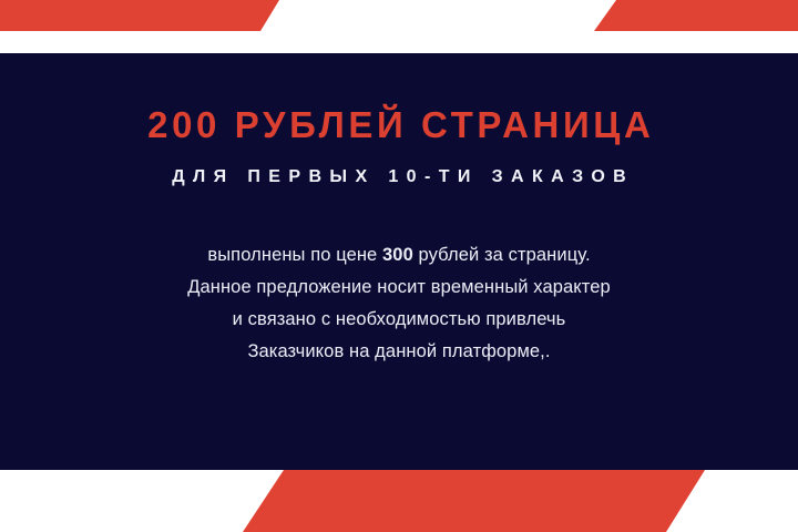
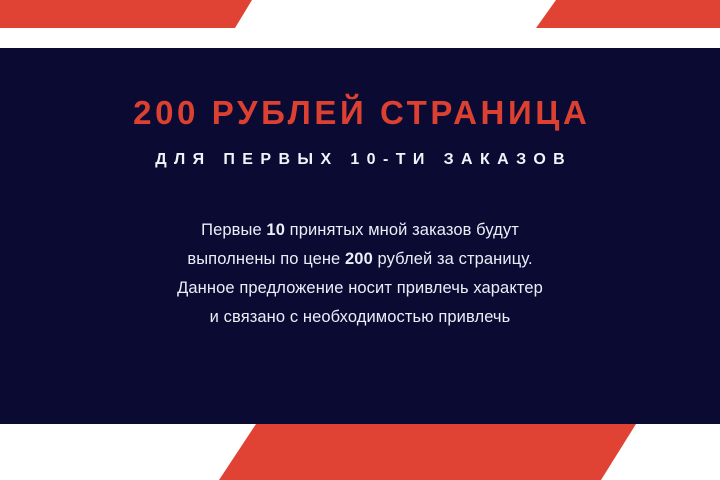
  200 РУБЛЕЙ СТРАНИЦА
  ДЛЯ ПЕРВЫХ 10-ТИ ЗАКАЗОВ
+ Первые 10 принятых мной заказов будут
- выполнены по цене 300 рублей за страницу.
+ выполнены по цене 200 рублей за страницу.
- Данное предложение носит временный характер
+ Данное предложение носит привлечь характер
  и связано с необходимостью привлечь
- Заказчиков на данной платформе,.
